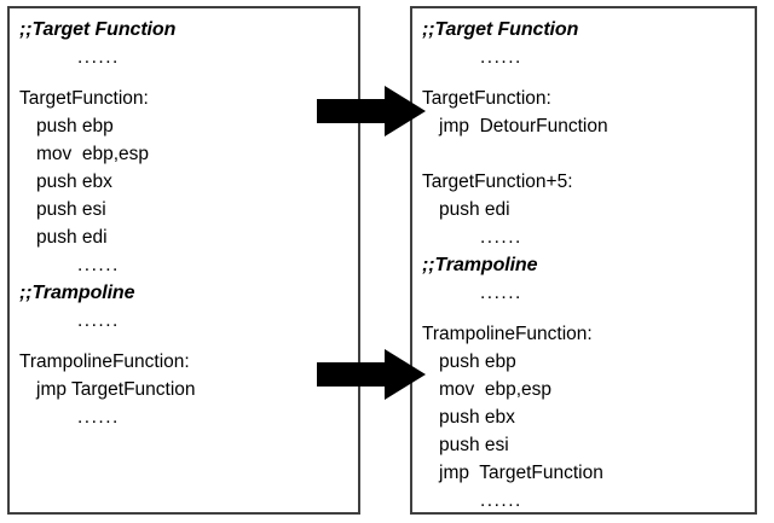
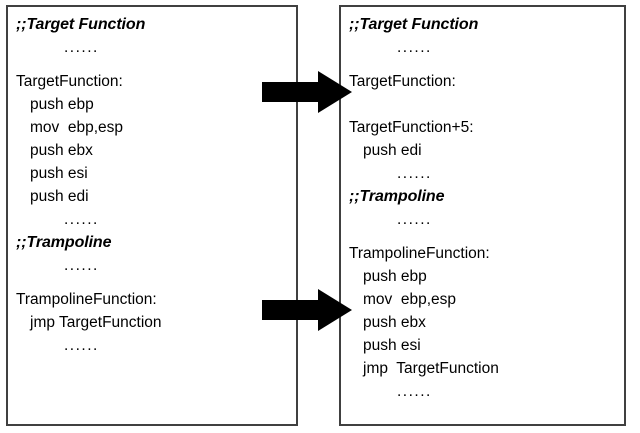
  ;;Target Function
  ......
  TargetFunction:
  push ebp
  mov ebp,esp
  push ebx
  push esi
  push edi
  ......
  ;;Trampoline
  ......
  TrampolineFunction:
  jmp TargetFunction
  ......
  ;;Target Function
  ......
  TargetFunction:
- jmp DetourFunction
  TargetFunction+5:
  push edi
  ......
  ;;Trampoline
  ......
  TrampolineFunction:
  push ebp
  mov ebp,esp
  push ebx
  push esi
  jmp TargetFunction
  ......
